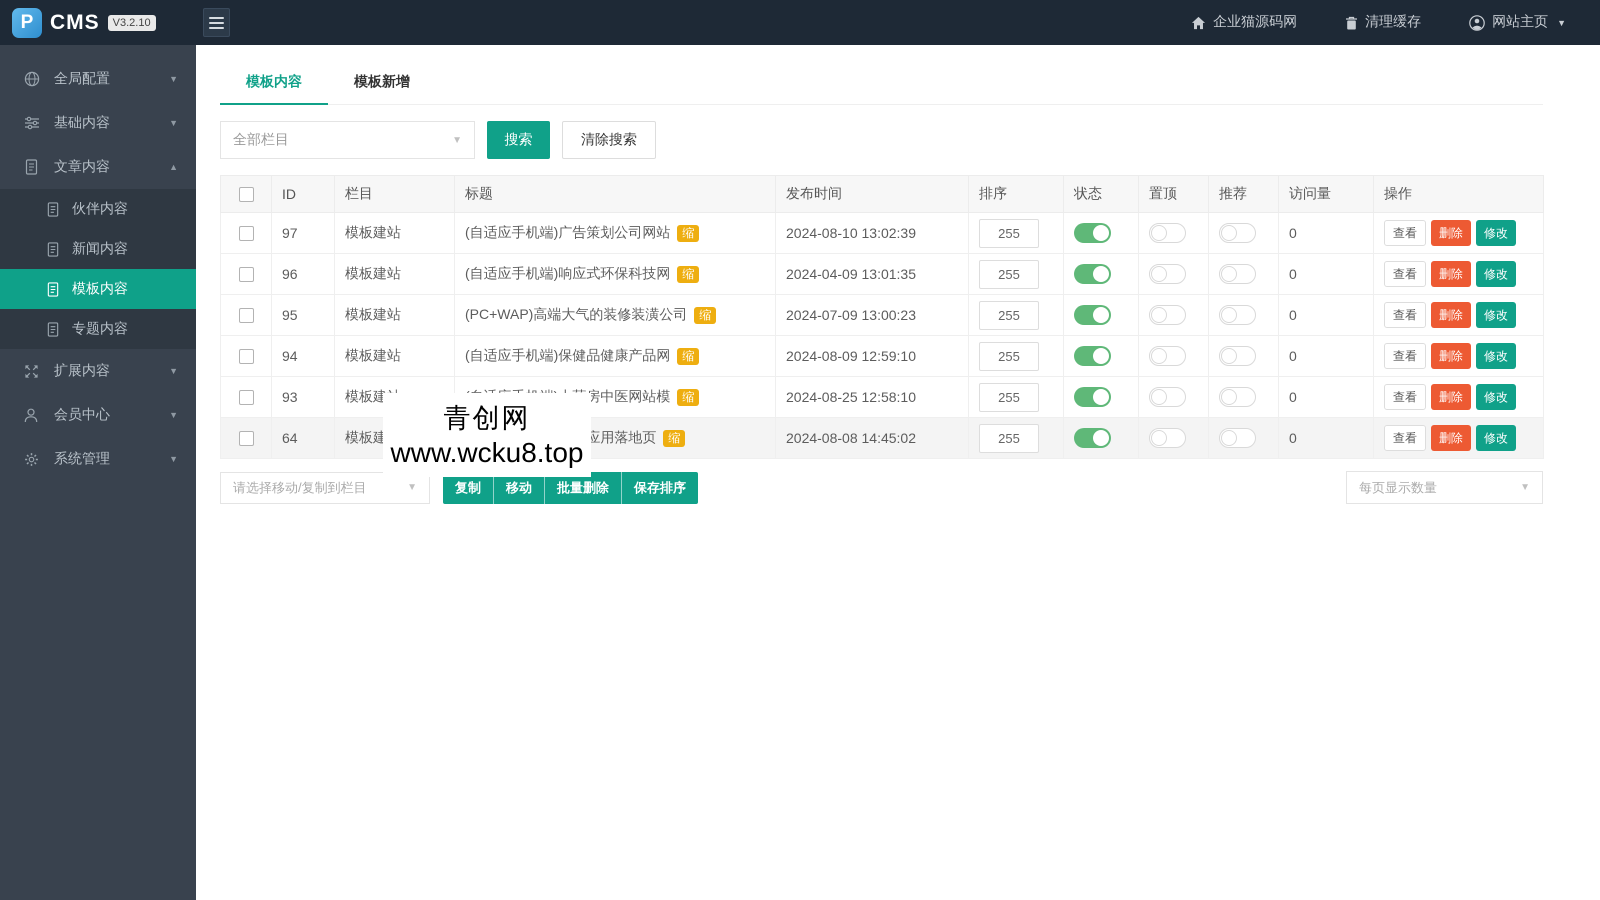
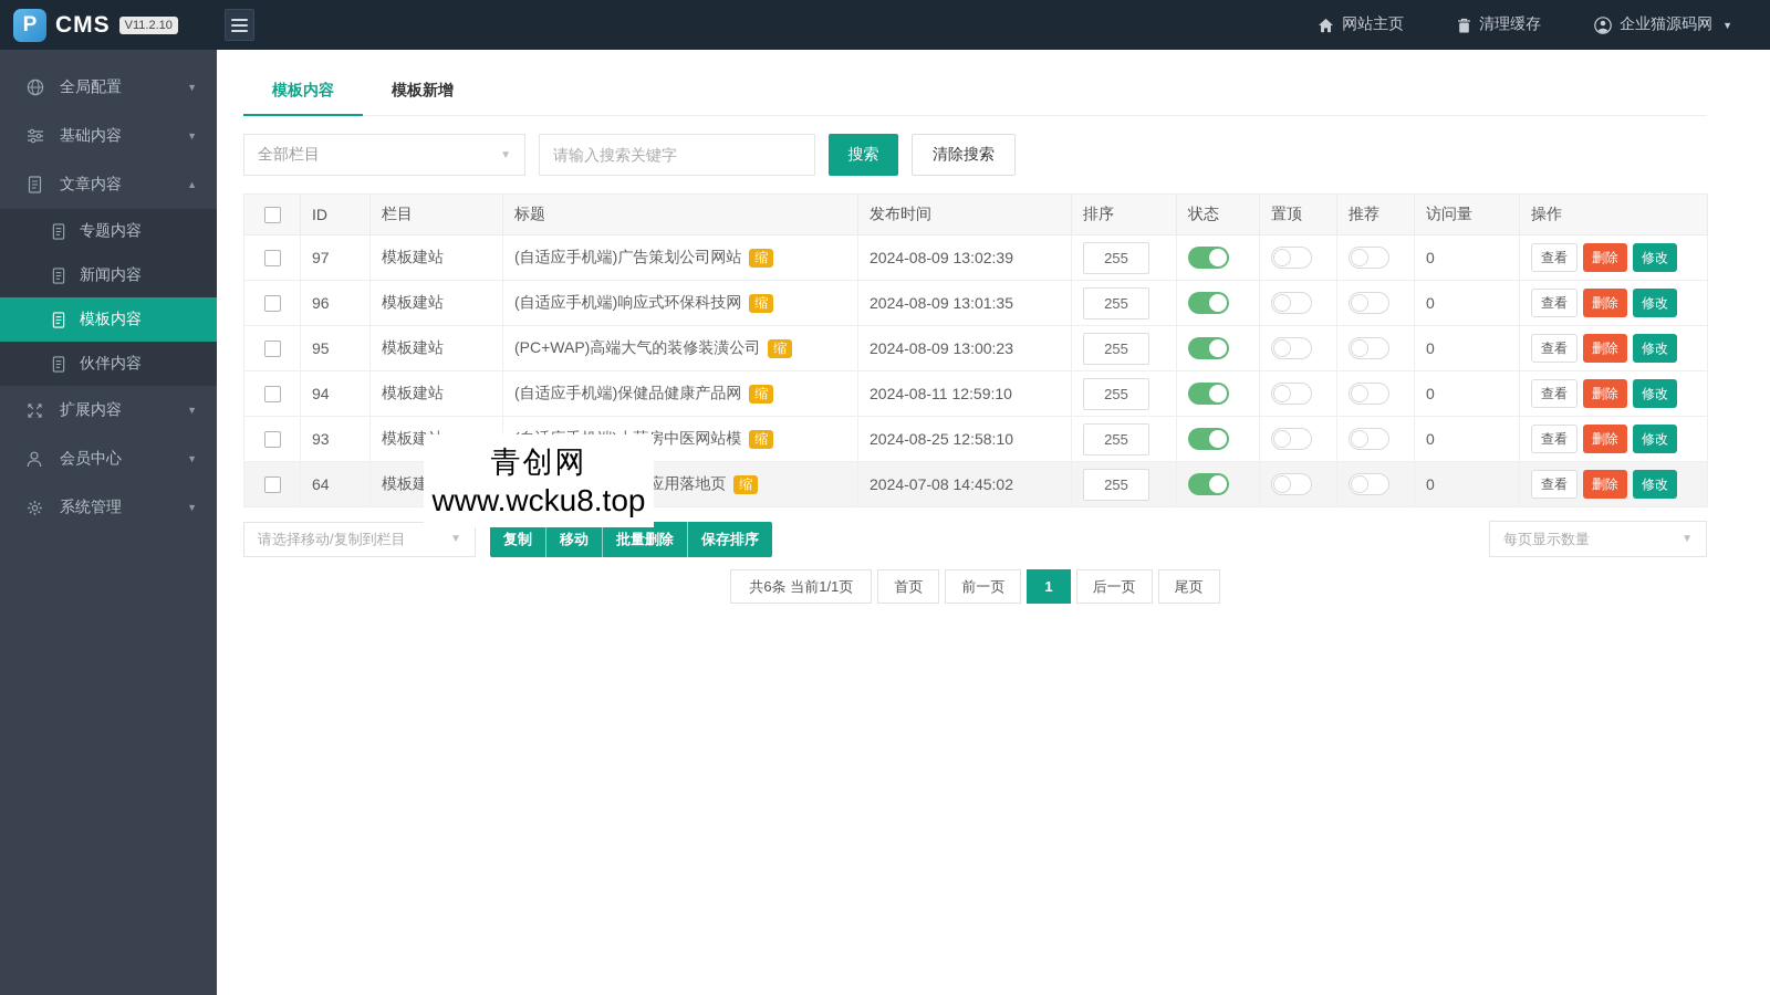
  P
  CMS
- V3.2.10
+ V11.2.10
- 企业猫源码网
+ 网站主页
  清理缓存
- 网站主页
+ 企业猫源码网
  ▼
  全局配置
  ▼
  基础内容
  ▼
  文章内容
  ▲
- 伙伴内容
+ 专题内容
  新闻内容
  模板内容
- 专题内容
+ 伙伴内容
  扩展内容
  ▼
  会员中心
  ▼
  系统管理
  ▼
  模板内容
  模板新增
  全部栏目
  ▼
+ 请输入搜索关键字
  搜索
  清除搜索
  	ID	栏目	标题	发布时间	排序	状态	置顶	推荐	访问量	操作
- 	97	模板建站	(自适应手机端)广告策划公司网站 缩	2024-08-10 13:02:39	255				0	查看 删除 修改
+ 	97	模板建站	(自适应手机端)广告策划公司网站 缩	2024-08-09 13:02:39	255				0	查看 删除 修改
- 	96	模板建站	(自适应手机端)响应式环保科技网 缩	2024-04-09 13:01:35	255				0	查看 删除 修改
+ 	96	模板建站	(自适应手机端)响应式环保科技网 缩	2024-08-09 13:01:35	255				0	查看 删除 修改
- 	95	模板建站	(PC+WAP)高端大气的装修装潢公司 缩	2024-07-09 13:00:23	255				0	查看 删除 修改
+ 	95	模板建站	(PC+WAP)高端大气的装修装潢公司 缩	2024-08-09 13:00:23	255				0	查看 删除 修改
- 	94	模板建站	(自适应手机端)保健品健康产品网 缩	2024-08-09 12:59:10	255				0	查看 删除 修改
+ 	94	模板建站	(自适应手机端)保健品健康产品网 缩	2024-08-11 12:59:10	255				0	查看 删除 修改
  	93	模板建	房中医网站模 缩	2024-08-25 12:58:10	255				0	查看 删除 修改
- 	64	模板建	应用落地页 缩	2024-08-08 14:45:02	255				0	查看 删除 修改
+ 	64	模板建	应用落地页 缩	2024-07-08 14:45:02	255				0	查看 删除 修改
  请选择移动/复制到栏目
  ▼
  复制
  移动
  批量删除
  保存排序
  每页显示数量
  ▼
+ 共6条 当前1/1页
+ 首页
+ 前一页
+ 1
+ 后一页
+ 尾页
  青创网
  www.wcku8.top
